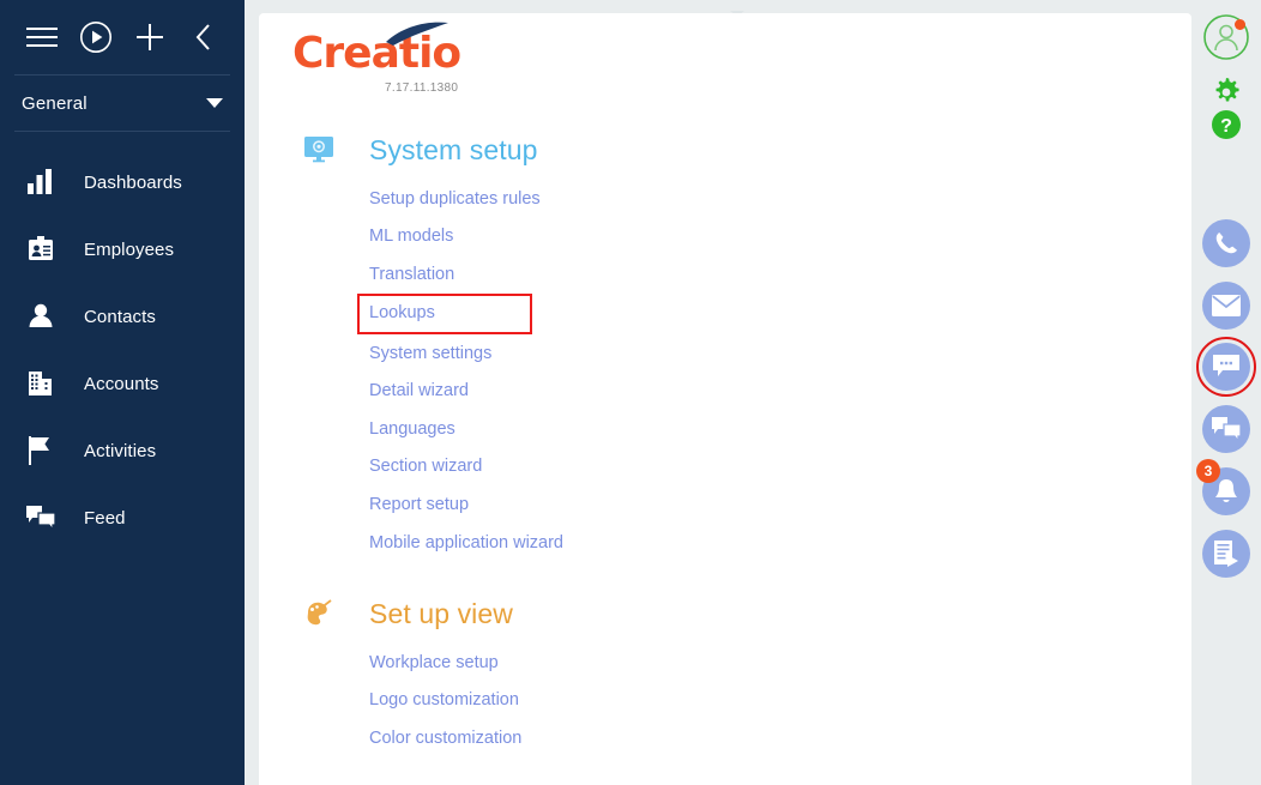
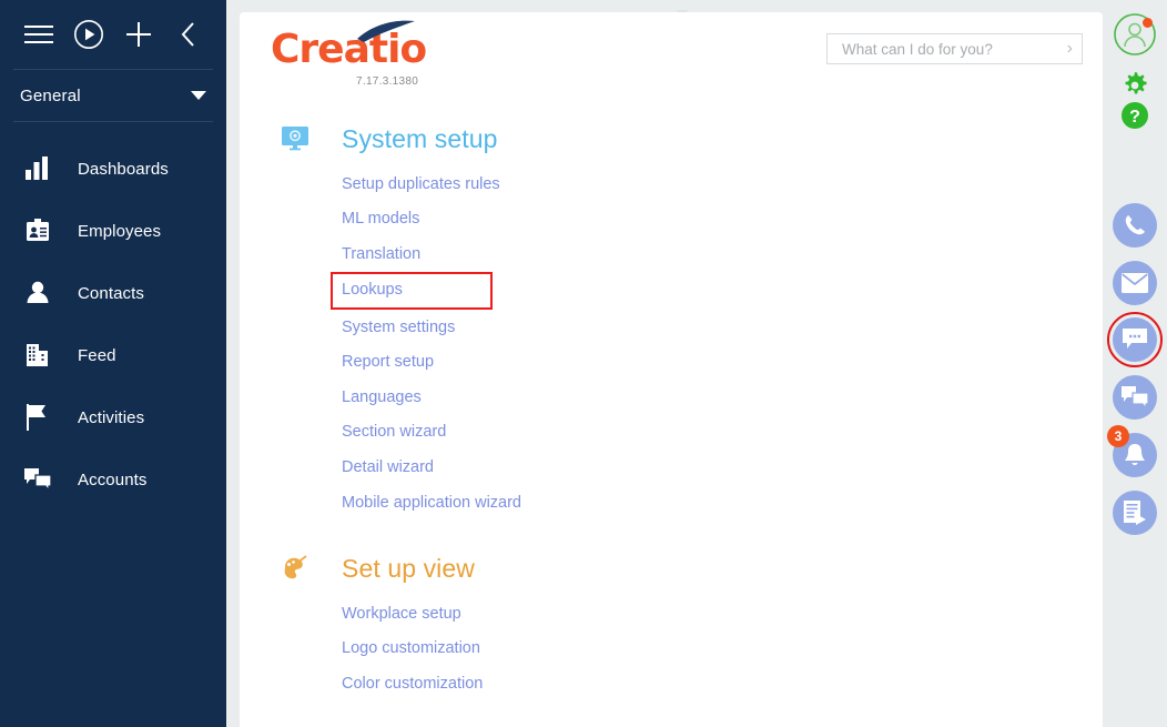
  General
  Dashboards
  Employees
  Contacts
- Accounts
+ Feed
  Activities
- Feed
+ Accounts
  Creatio
- 7.17.11.1380
+ 7.17.3.1380
+ What can I do for you?
+ ›
  System setup
  Setup duplicates rules
  ML models
  Translation
  Lookups
  System settings
- Detail wizard
+ Report setup
  Languages
  Section wizard
- Report setup
+ Detail wizard
  Mobile application wizard
  Set up view
  Workplace setup
  Logo customization
  Color customization
  ?
  3
